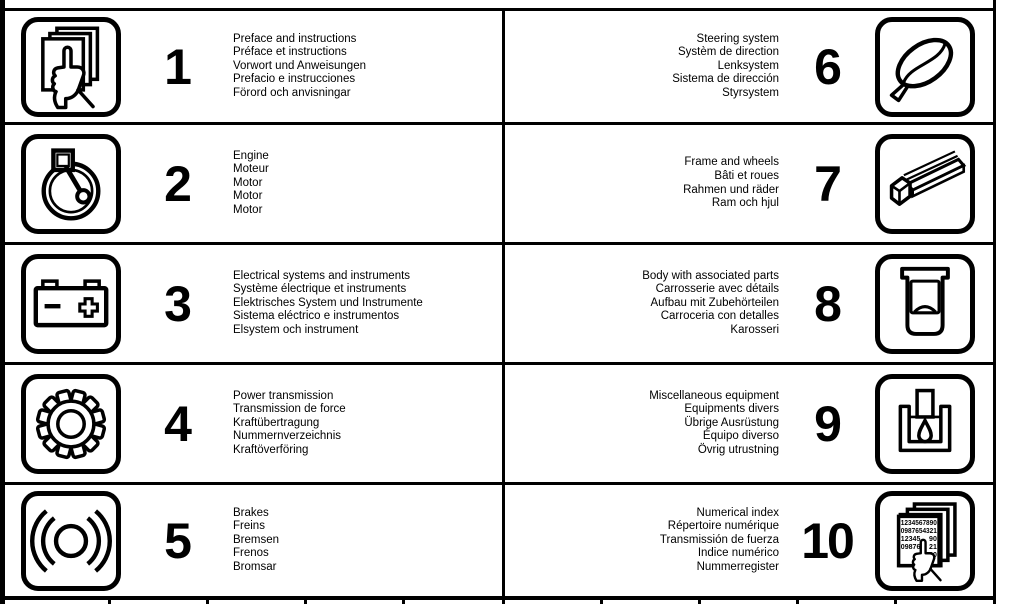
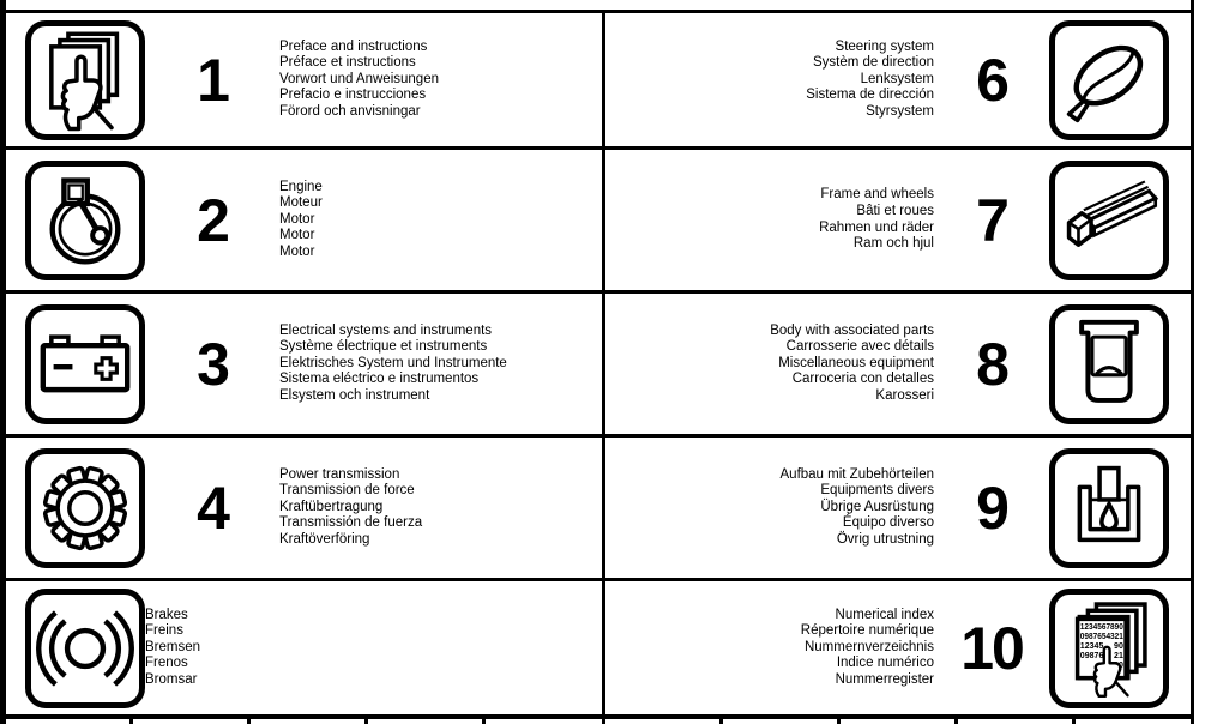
  1
  Preface and instructions
  Préface et instructions
  Vorwort und Anweisungen
  Prefacio e instrucciones
  Förord och anvisningar
  2
  Engine
  Moteur
  Motor
  Motor
  Motor
  3
  Electrical systems and instruments
  Système électrique et instruments
  Elektrisches System und Instrumente
  Sistema eléctrico e instrumentos
  Elsystem och instrument
  4
  Power transmission
  Transmission de force
  Kraftübertragung
- Nummernverzeichnis
+ Transmissión de fuerza
  Kraftöverföring
- 5
  Brakes
  Freins
  Bremsen
  Frenos
  Bromsar
  Steering system
  Systèm de direction
  Lenksystem
  Sistema de dirección
  Styrsystem
  6
  Frame and wheels
  Bâti et roues
  Rahmen und räder
  Ram och hjul
  7
  Body with associated parts
  Carrosserie avec détails
- Aufbau mit Zubehörteilen
+ Miscellaneous equipment
  Carroceria con detalles
  Karosseri
  8
- Miscellaneous equipment
+ Aufbau mit Zubehörteilen
  Equipments divers
  Übrige Ausrüstung
  Équipo diverso
  Övrig utrustning
  9
  Numerical index
  Répertoire numérique
- Transmissión de fuerza
+ Nummernverzeichnis
  Indice numérico
  Nummerregister
  10
